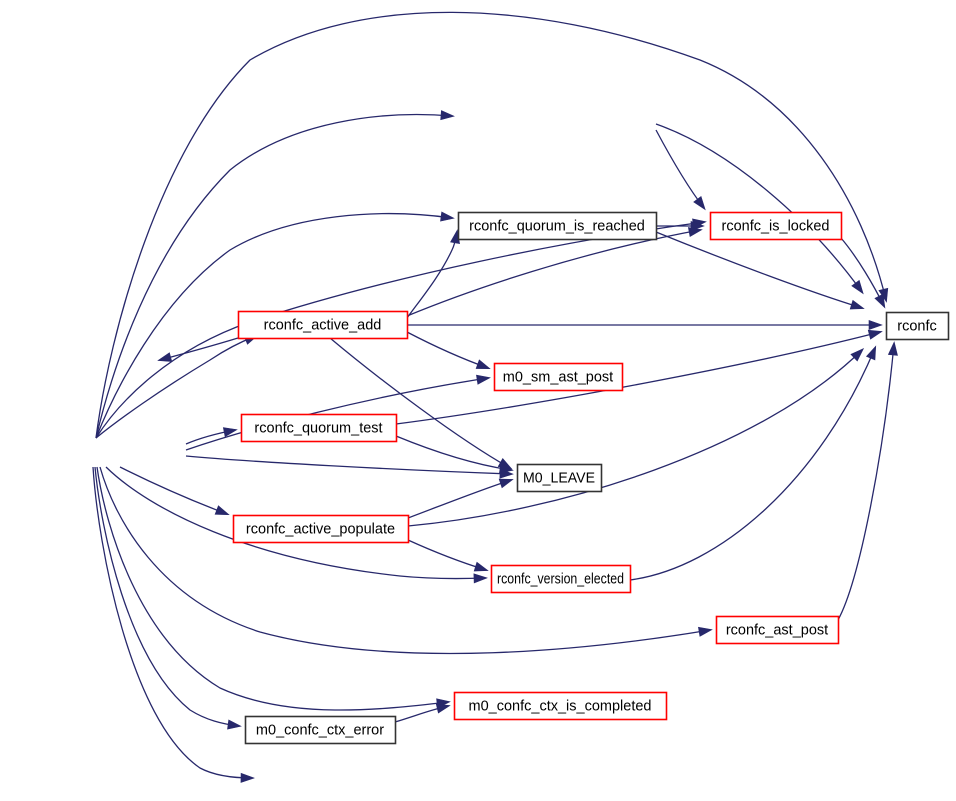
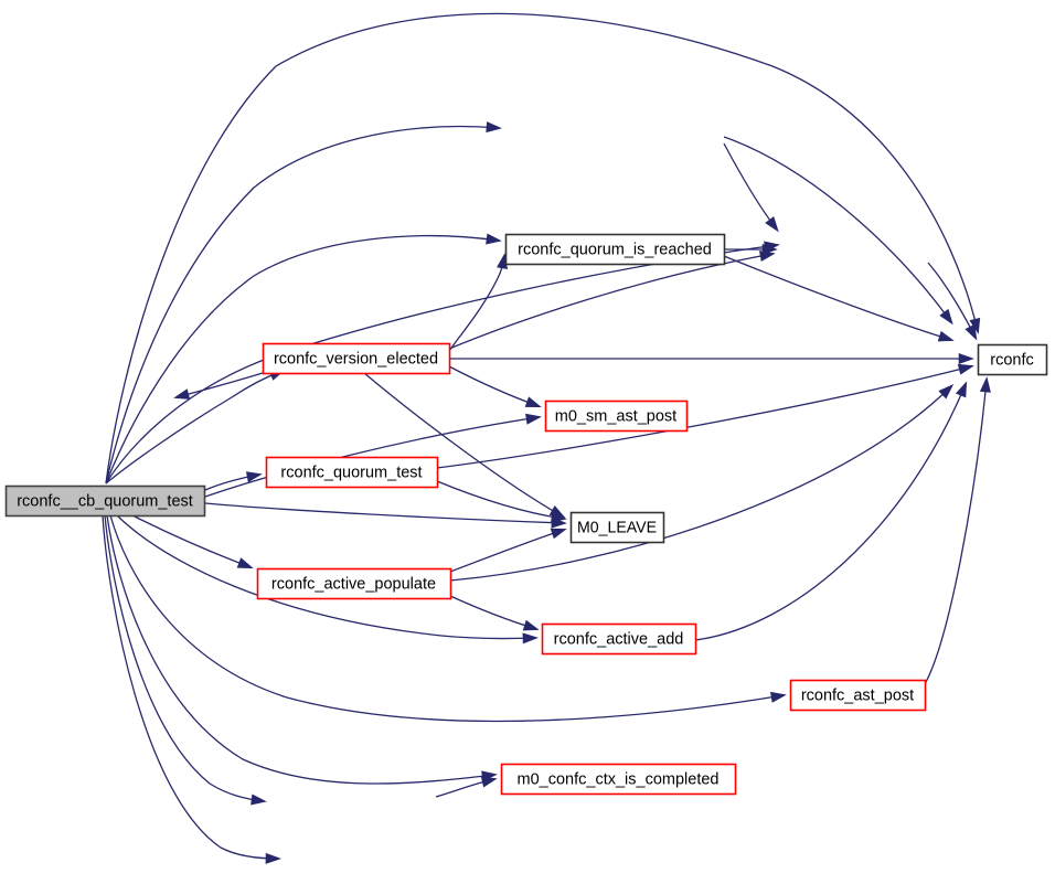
+ rconfc__cb_quorum_test
  rconfc_quorum_is_reached
- rconfc_is_locked
  rconfc
- rconfc_active_add
+ rconfc_version_elected
  m0_sm_ast_post
  rconfc_quorum_test
  M0_LEAVE
  rconfc_active_populate
- rconfc_version_elected
+ rconfc_active_add
  rconfc_ast_post
  m0_confc_ctx_is_completed
- m0_confc_ctx_error
